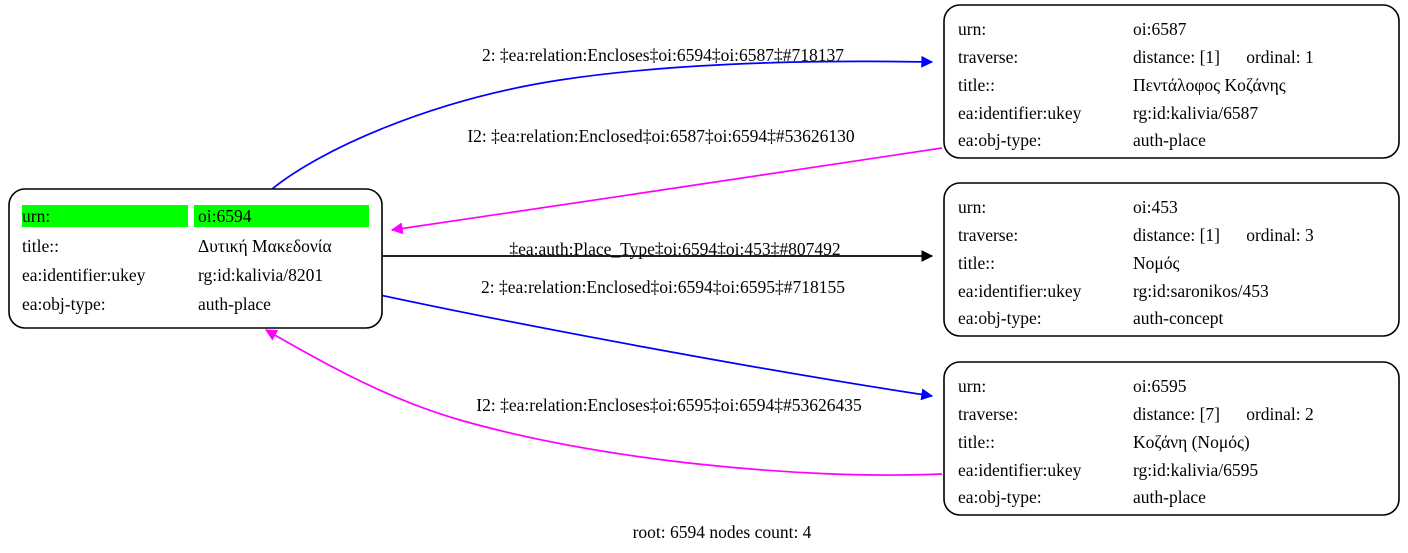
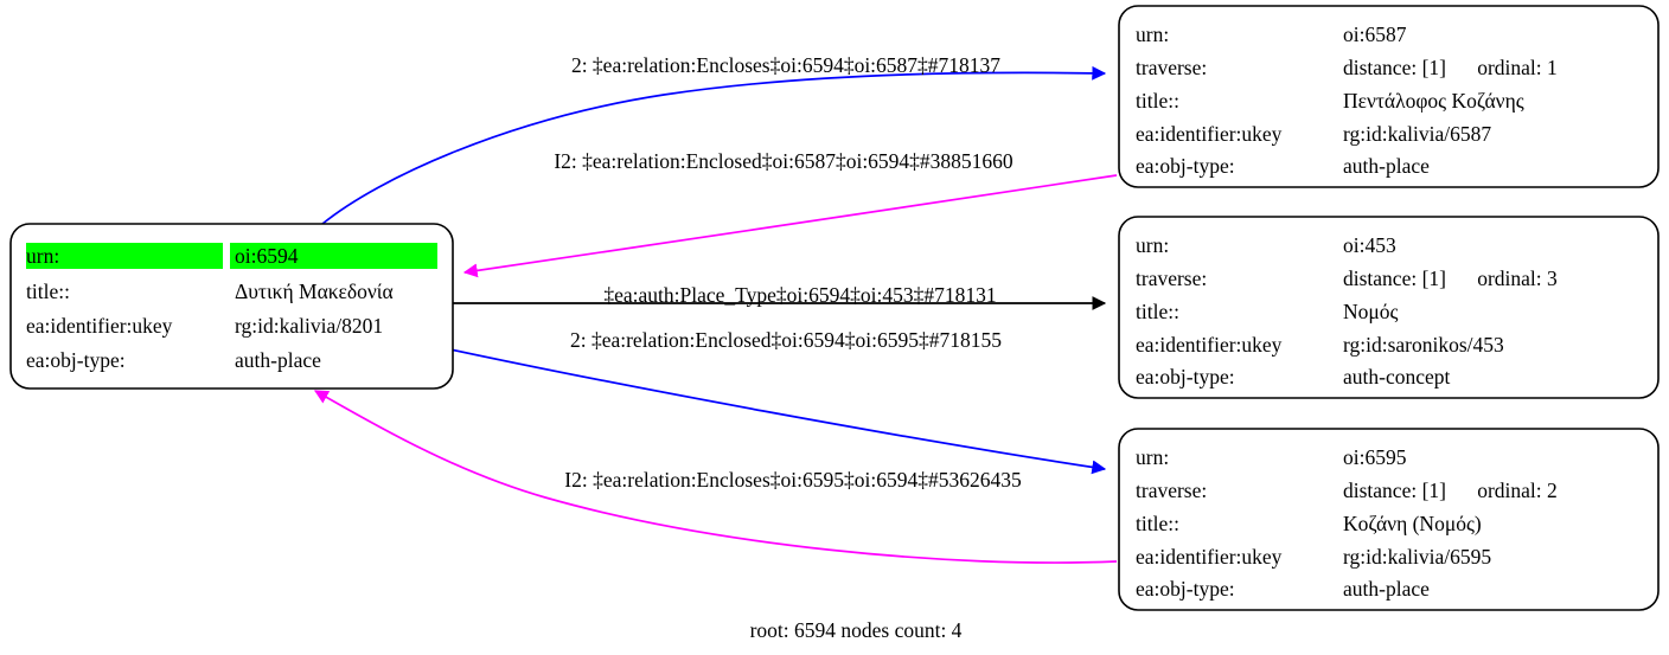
  2: ‡ea:relation:Encloses‡oi:6594‡oi:6587‡#718137
- I2: ‡ea:relation:Enclosed‡oi:6587‡oi:6594‡#53626130
+ I2: ‡ea:relation:Enclosed‡oi:6587‡oi:6594‡#38851660
- ‡ea:auth:Place_Type‡oi:6594‡oi:453‡#807492
+ ‡ea:auth:Place_Type‡oi:6594‡oi:453‡#718131
  2: ‡ea:relation:Enclosed‡oi:6594‡oi:6595‡#718155
  I2: ‡ea:relation:Encloses‡oi:6595‡oi:6594‡#53626435
  urn:
  oi:6594
  title::
  Δυτική Μακεδονία
  ea:identifier:ukey
  rg:id:kalivia/8201
  ea:obj-type:
  auth-place
  urn:
  oi:6587
  traverse:
  distance: [1] ordinal: 1
  title::
  Πεντάλοφος Κοζάνης
  ea:identifier:ukey
  rg:id:kalivia/6587
  ea:obj-type:
  auth-place
  urn:
  oi:453
  traverse:
  distance: [1] ordinal: 3
  title::
  Νομός
  ea:identifier:ukey
  rg:id:saronikos/453
  ea:obj-type:
  auth-concept
  urn:
  oi:6595
  traverse:
- distance: [7] ordinal: 2
+ distance: [1] ordinal: 2
  title::
  Κοζάνη (Νομός)
  ea:identifier:ukey
  rg:id:kalivia/6595
  ea:obj-type:
  auth-place
  root: 6594 nodes count: 4
